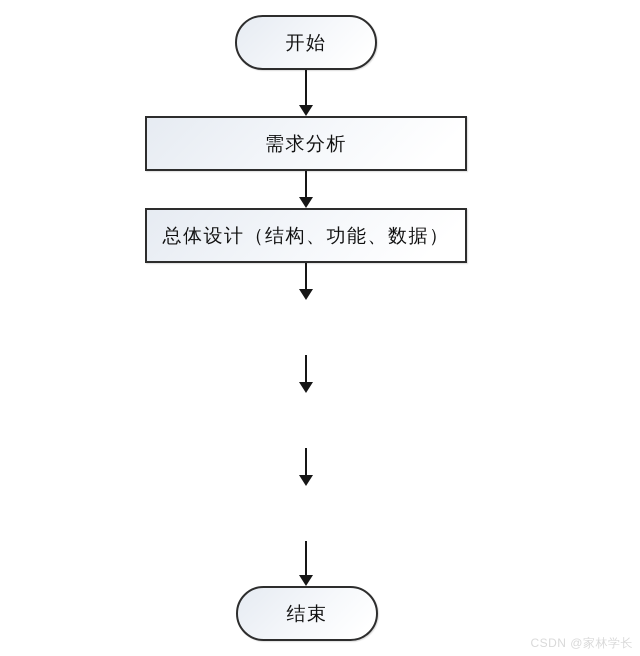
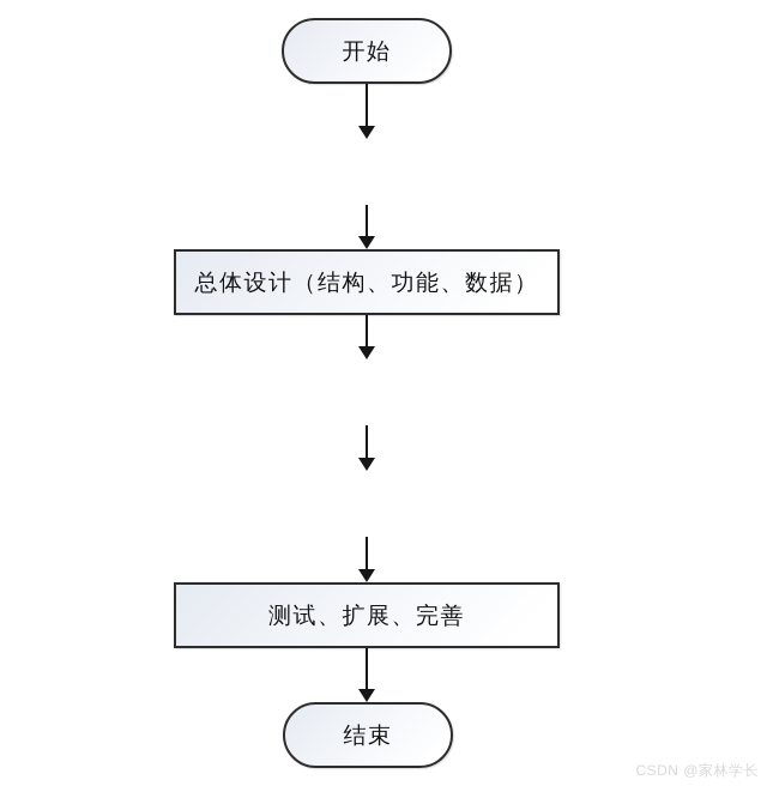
  开始
- 需求分析
  总体设计（结构、功能、数据）
+ 测试、扩展、完善
  结束
  CSDN @家林学长
